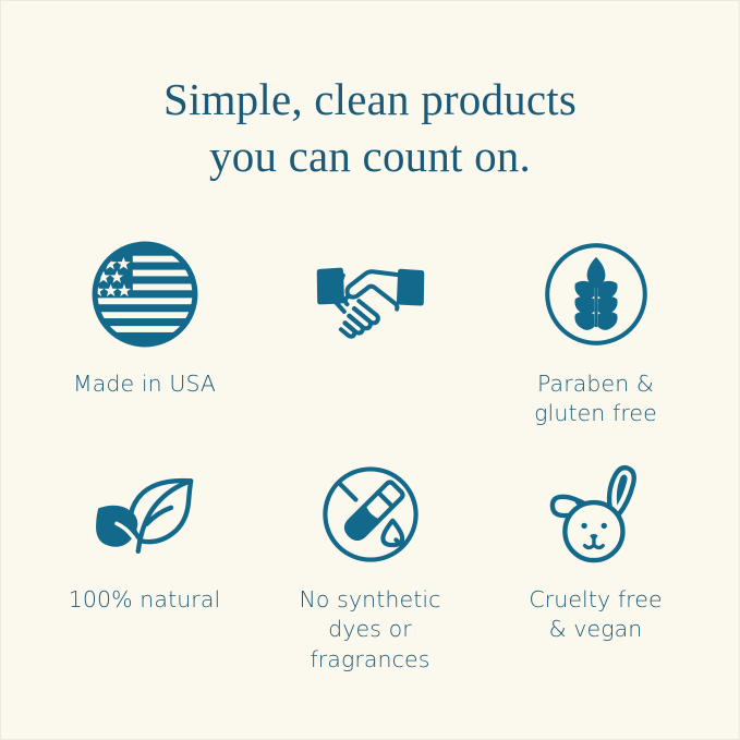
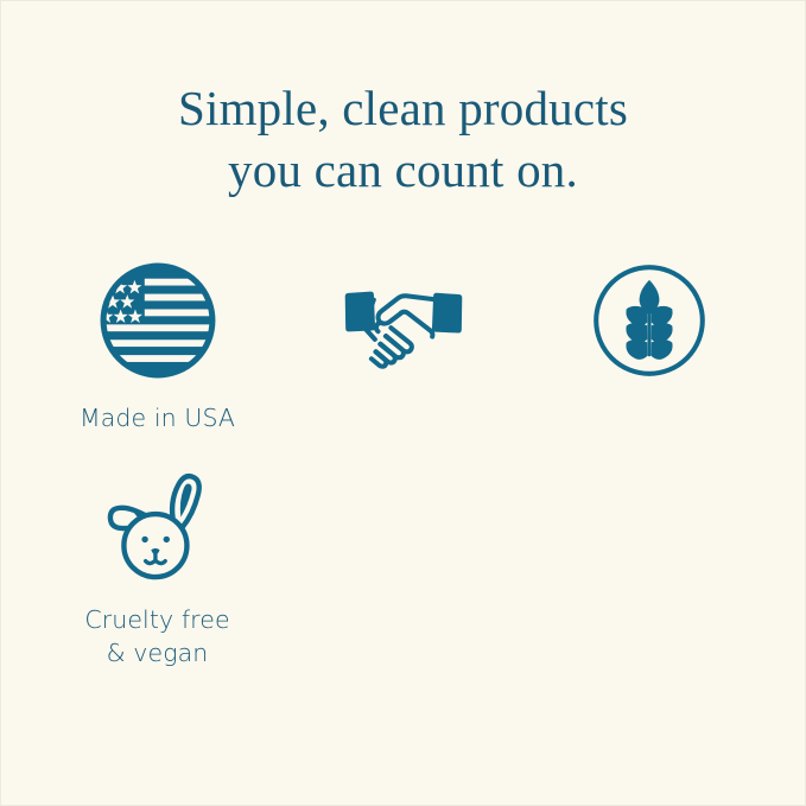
  Simple, clean products
  you can count on.
  Made in USA
- Paraben &
- gluten free
- 100% natural
- No synthetic
- dyes or
- fragrances
  Cruelty free
  & vegan
